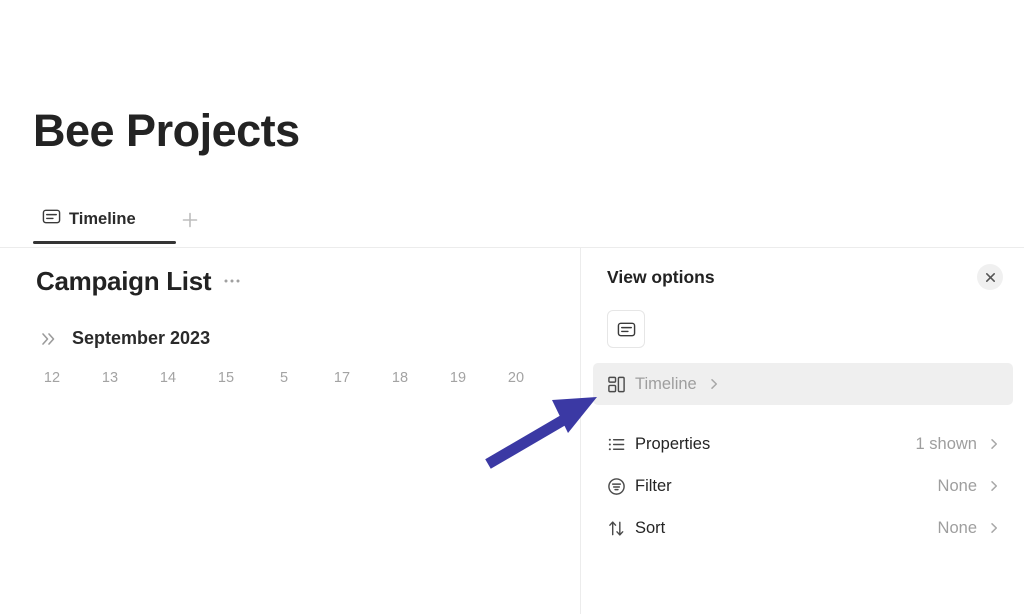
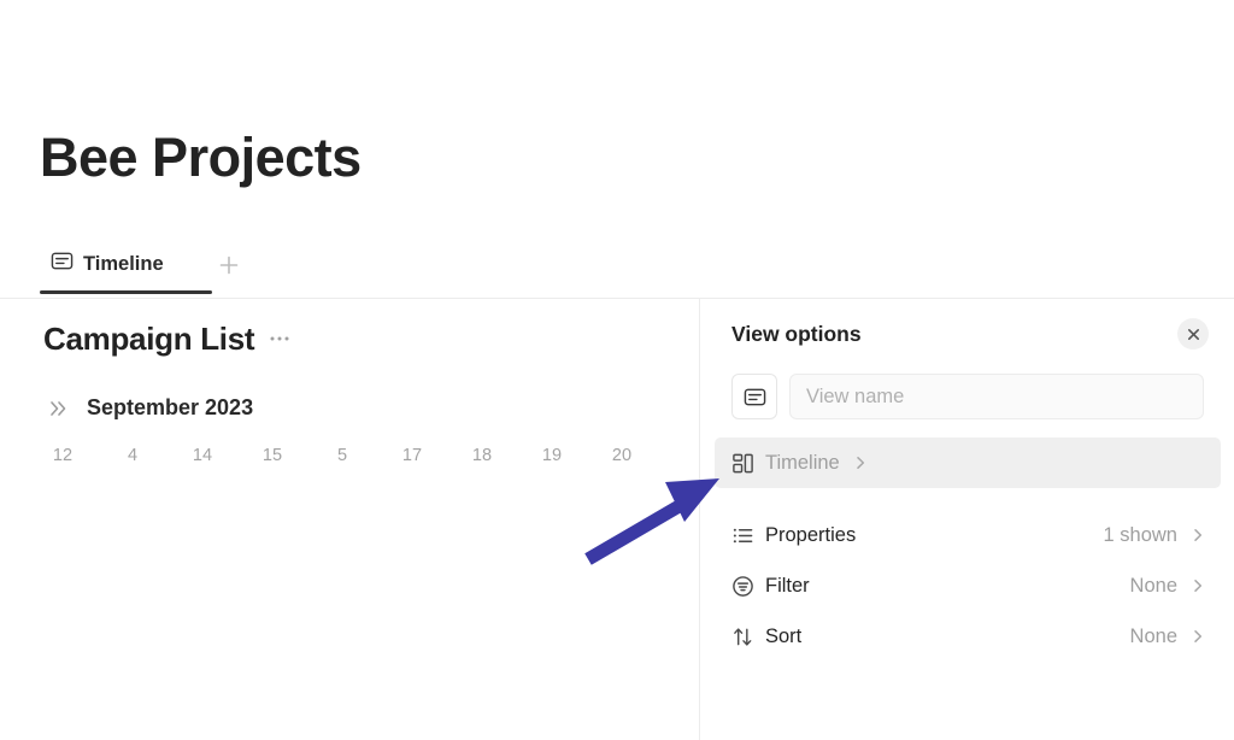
  Bee Projects
  Timeline
  Campaign List
  September 2023
  12
- 13
+ 4
  14
  15
  5
  17
  18
  19
  20
  View options
+ View name
  Timeline
  Properties
  1 shown
  Filter
  None
  Sort
  None
